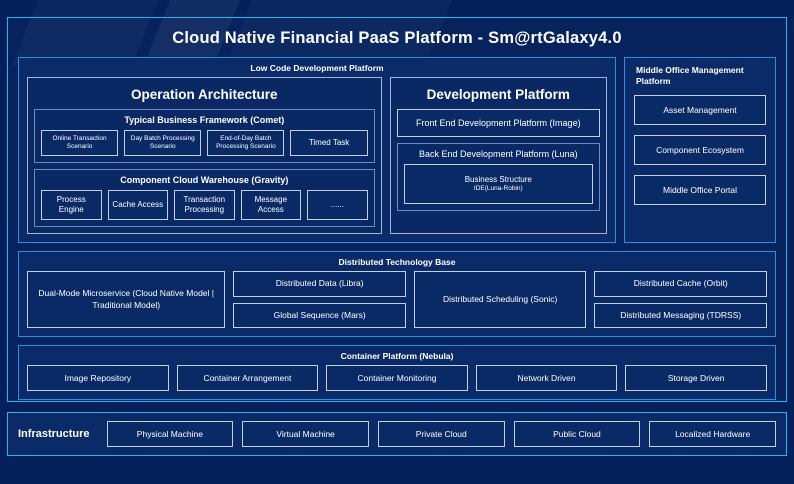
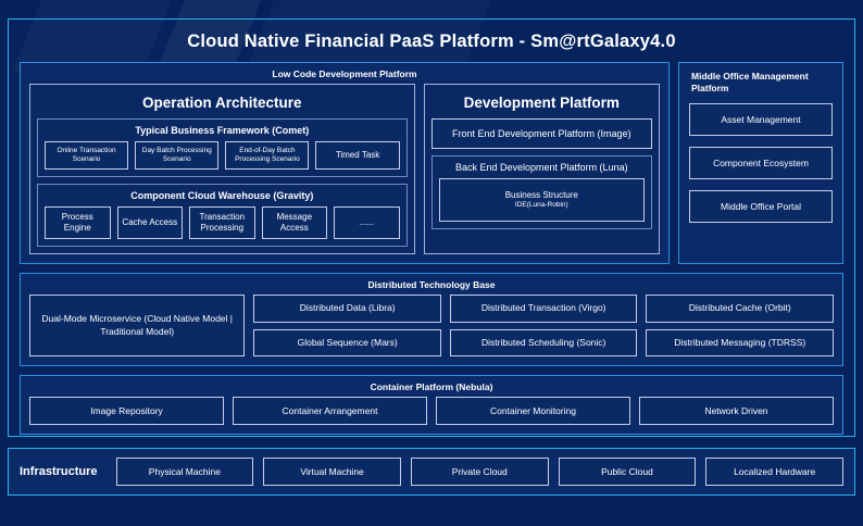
  Cloud Native Financial PaaS Platform - Sm@rtGalaxy4.0
  Low Code Development Platform
  Operation Architecture
  Typical Business Framework (Comet)
  Timed Task
  Component Cloud Warehouse (Gravity)
  Process Engine
  Cache Access
  Transaction Processing
  Message Access
  ......
  Development Platform
  Front End Development Platform (Image)
  Back End Development Platform (Luna)
  Business Structure
  Middle Office Management Platform
  Asset Management
  Component Ecosystem
  Middle Office Portal
  Distributed Technology Base
  Dual-Mode Microservice (Cloud Native Model | Traditional Model)
  Distributed Data (Libra)
  Global Sequence (Mars)
+ Distributed Transaction (Virgo)
  Distributed Scheduling (Sonic)
  Distributed Cache (Orbit)
  Distributed Messaging (TDRSS)
  Container Platform (Nebula)
  Image Repository
  Container Arrangement
  Container Monitoring
  Network Driven
- Storage Driven
  Infrastructure
  Physical Machine
  Virtual Machine
  Private Cloud
  Public Cloud
  Localized Hardware
